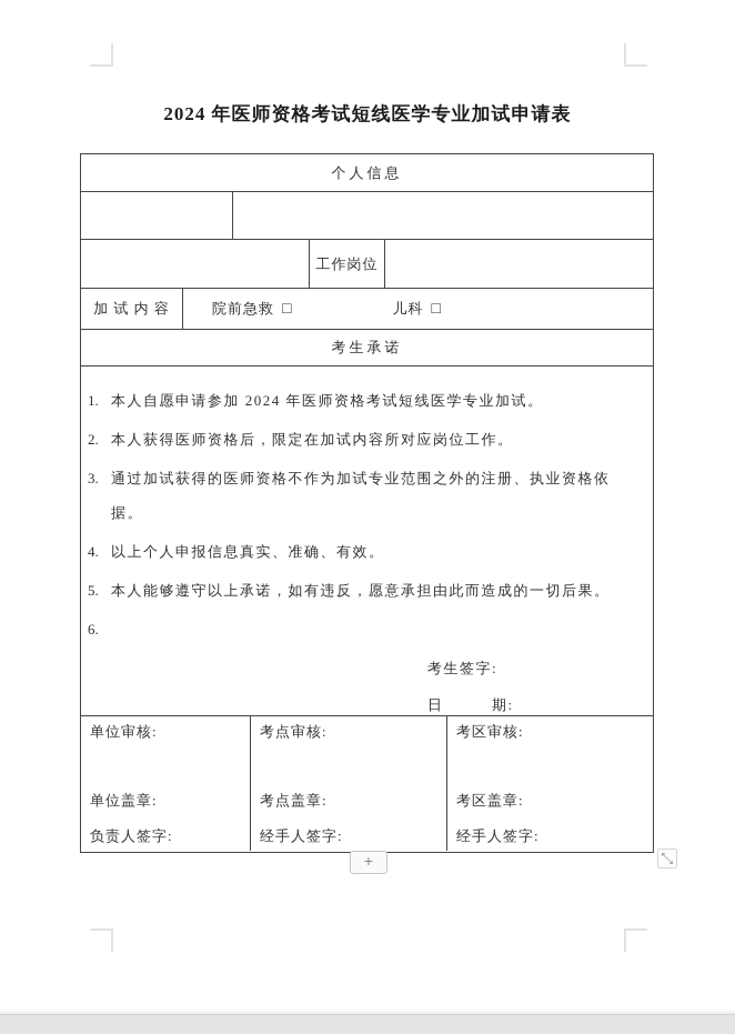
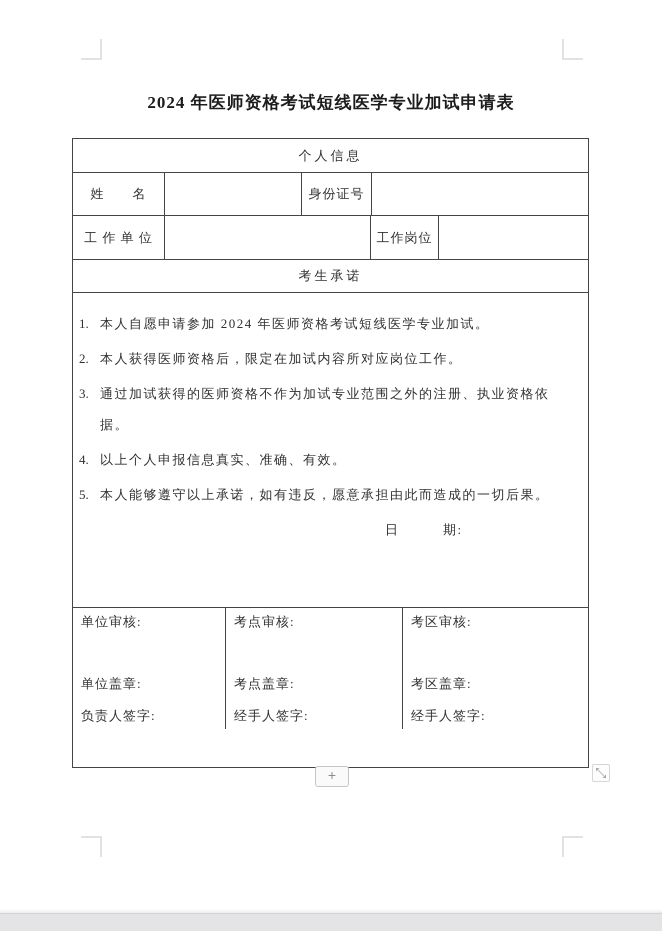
  2024 年医师资格考试短线医学专业加试申请表
  个人信息
+ 姓 名
+ 身份证号
+ 工 作 单 位
  工作岗位
- 加 试 内 容
- 院前急救 □
- 儿科 □
  考生承诺
  1.
  本人自愿申请参加 2024 年医师资格考试短线医学专业加试。
  2.
  本人获得医师资格后，限定在加试内容所对应岗位工作。
  3.
  通过加试获得的医师资格不作为加试专业范围之外的注册、执业资格依据。
  4.
  以上个人申报信息真实、准确、有效。
  5.
  本人能够遵守以上承诺，如有违反，愿意承担由此而造成的一切后果。
- 6.
- 考生签字:
  日 期:
  单位审核:
  单位盖章:
  负责人签字:
  考点审核:
  考点盖章:
  经手人签字:
  考区审核:
  考区盖章:
  经手人签字:
  +
